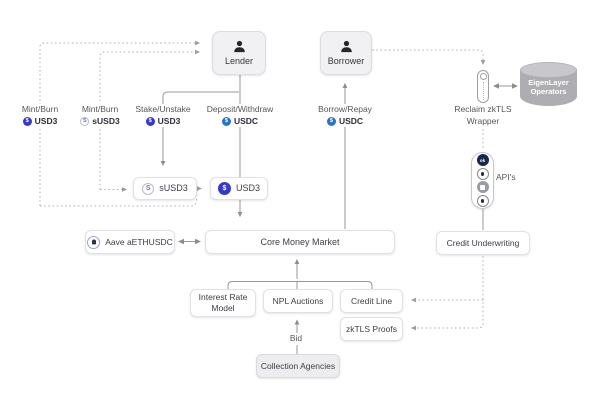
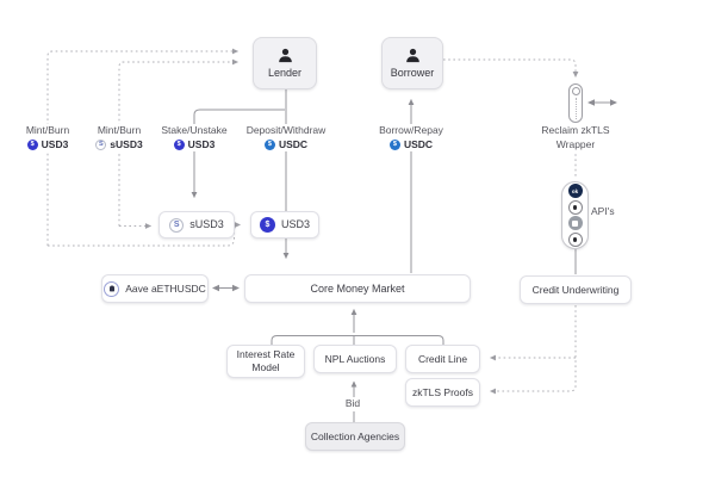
  Mint/Burn
  USD3
  Mint/Burn
  sUSD3
  Stake/Unstake
  USD3
  Deposit/Withdraw
  USDC
  Borrow/Repay
  USDC
  Reclaim zkTLS
  Wrapper
  API's
  Bid
  Lender
  Borrower
  sUSD3
  USD3
  Aave aETHUSDC
  Core Money Market
  Credit Underwriting
  Interest Rate Model
  NPL Auctions
  Credit Line
  zkTLS Proofs
  Collection Agencies
- EigenLayer
- Operators
